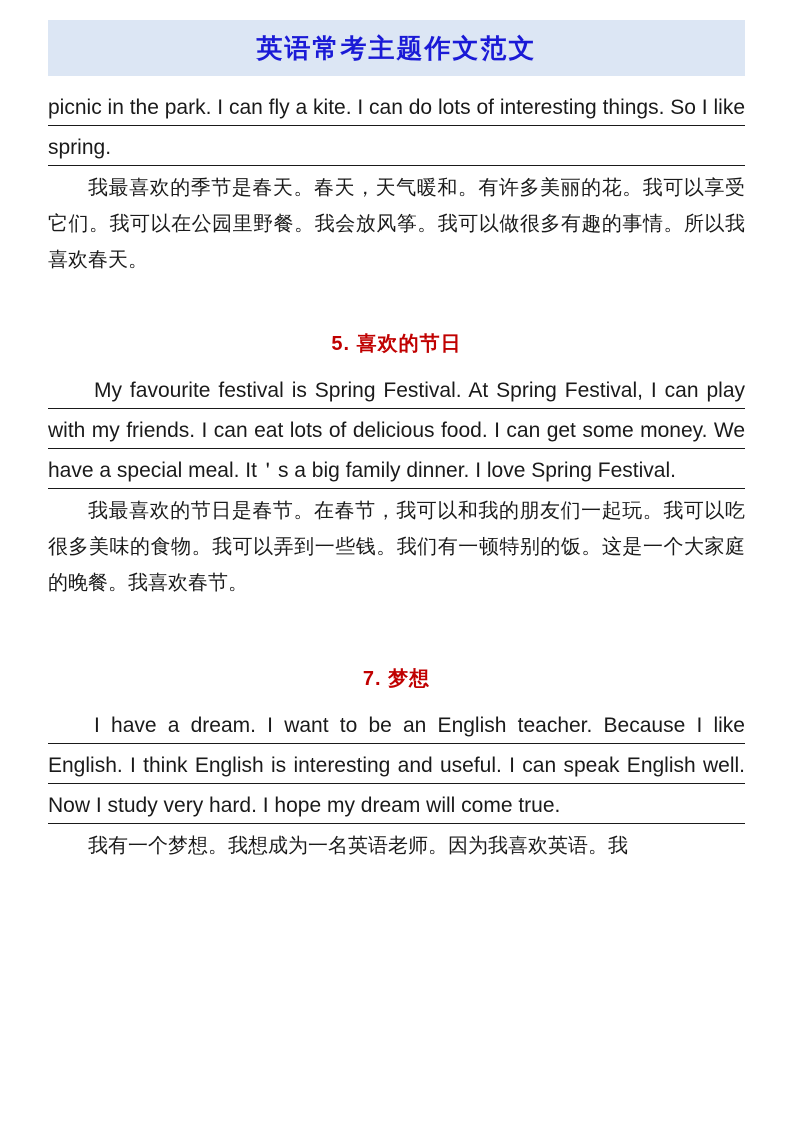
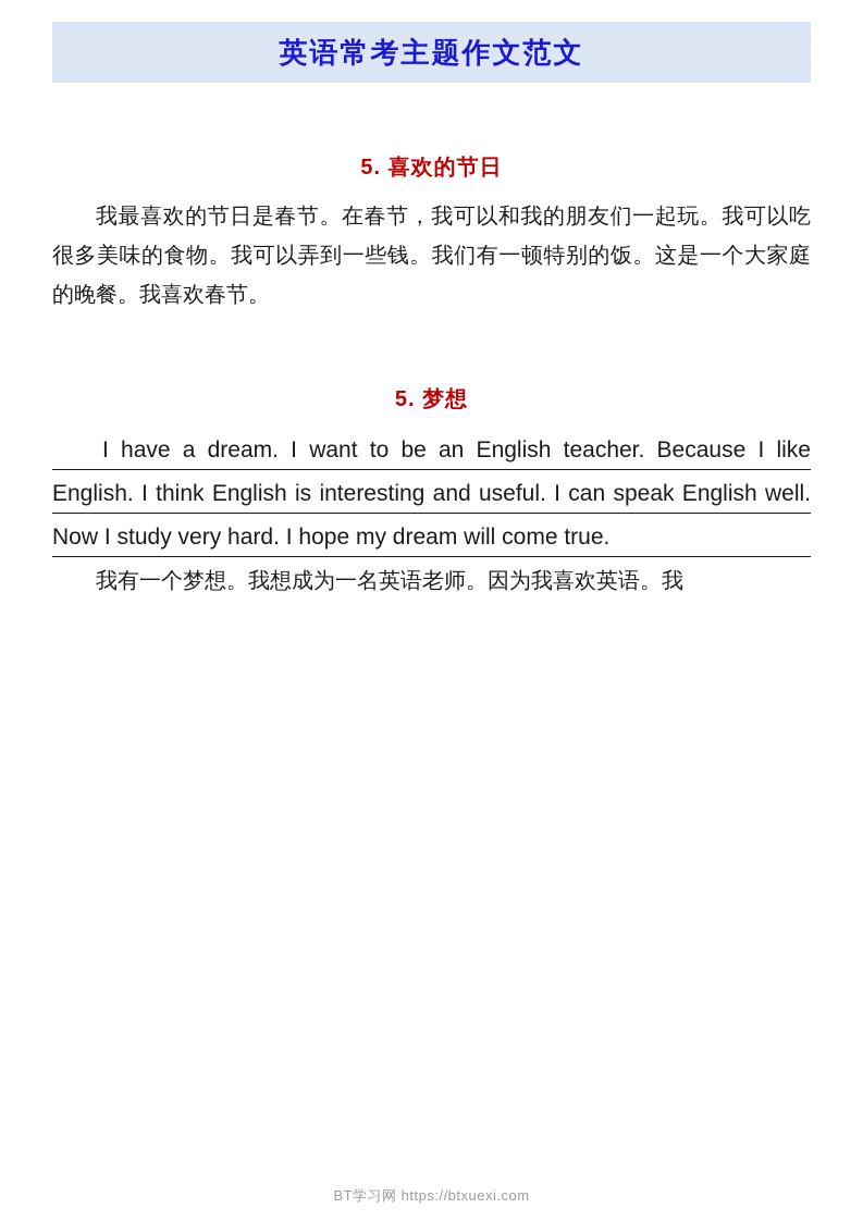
  英语常考主题作文范文
- picnic in the park. I can fly a kite. I can do lots of interesting things. So I like spring.
- 我最喜欢的季节是春天。春天，天气暖和。有许多美丽的花。我可以享受它们。我可以在公园里野餐。我会放风筝。我可以做很多有趣的事情。所以我喜欢春天。
  5. 喜欢的节日
- My favourite festival is Spring Festival. At Spring Festival, I can play with my friends. I can eat lots of delicious food. I can get some money. We have a special meal. It＇s a big family dinner. I love Spring Festival.
  我最喜欢的节日是春节。在春节，我可以和我的朋友们一起玩。我可以吃很多美味的食物。我可以弄到一些钱。我们有一顿特别的饭。这是一个大家庭的晚餐。我喜欢春节。
- 7. 梦想
+ 5. 梦想
  I have a dream. I want to be an English teacher. Because I like English. I think English is interesting and useful. I can speak English well. Now I study very hard. I hope my dream will come true.
  我有一个梦想。我想成为一名英语老师。因为我喜欢英语。我
+ BT学习网 https://btxuexi.com
